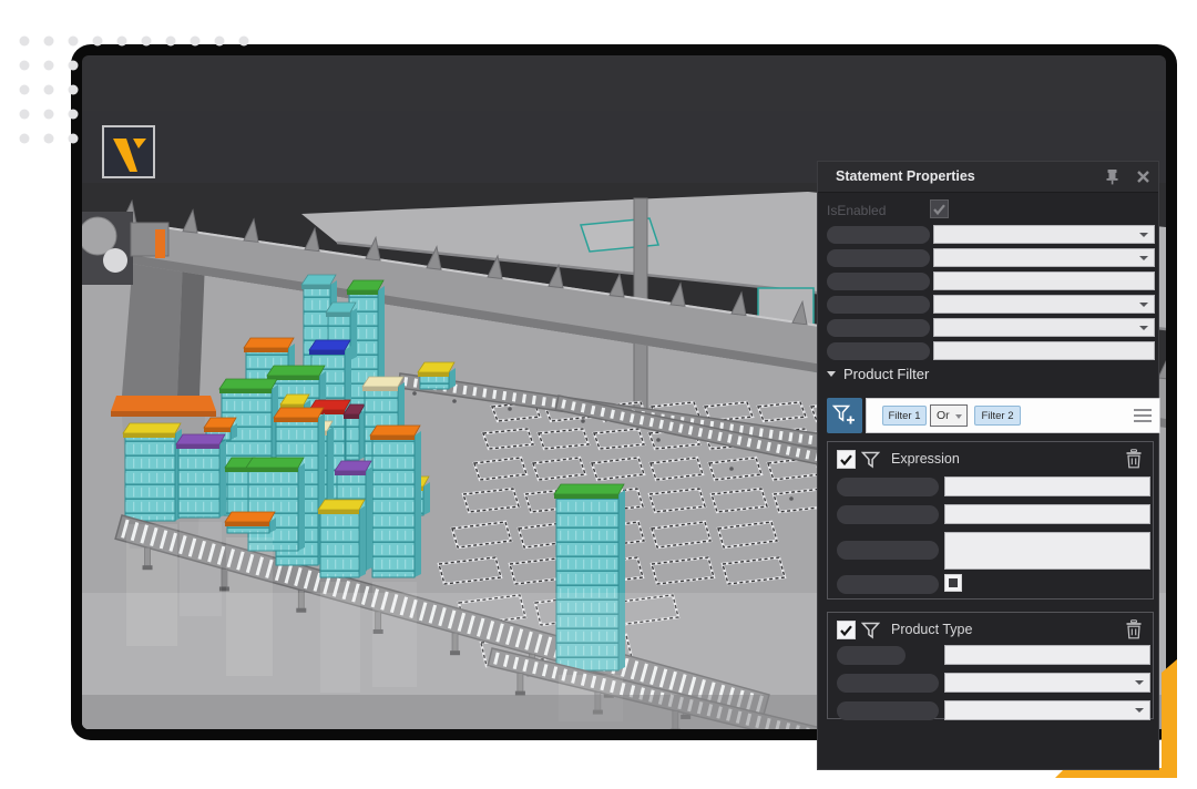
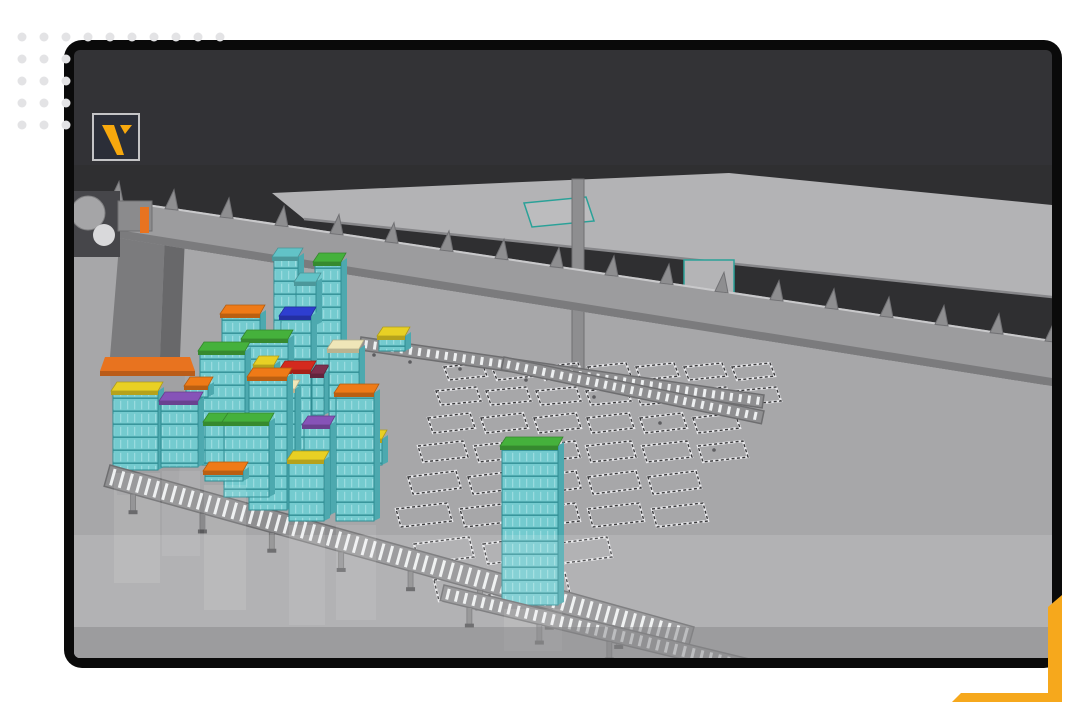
- Statement Properties
- IsEnabled
- Product Filter
- Filter 1
- Or
- Filter 2
- Expression
- Product Type
